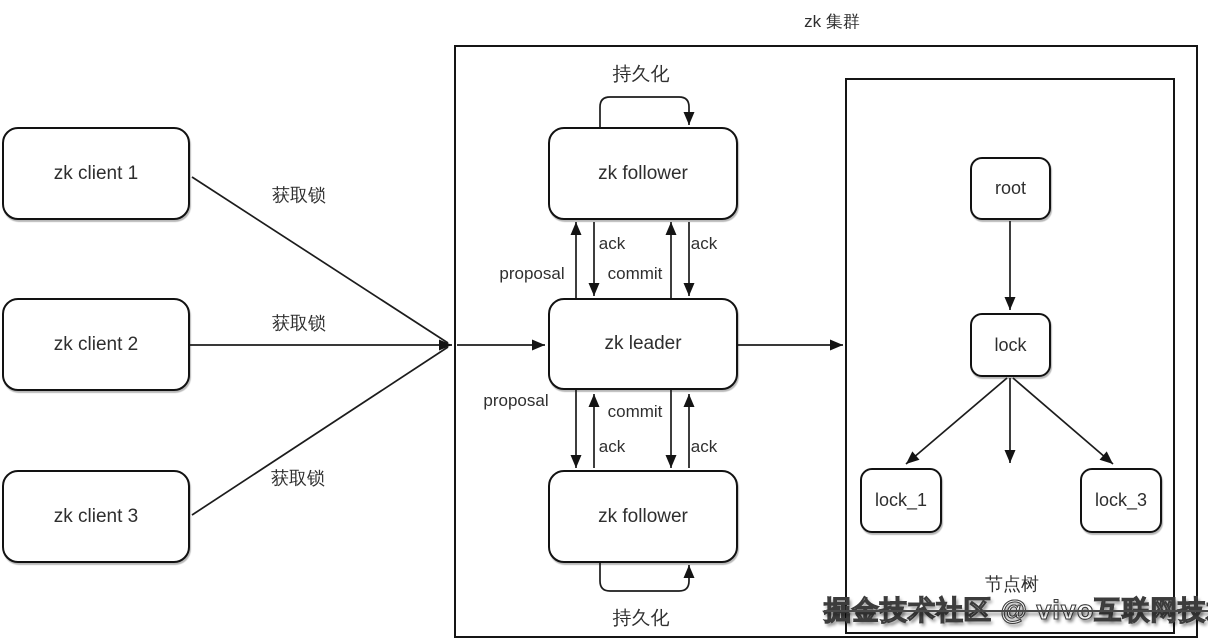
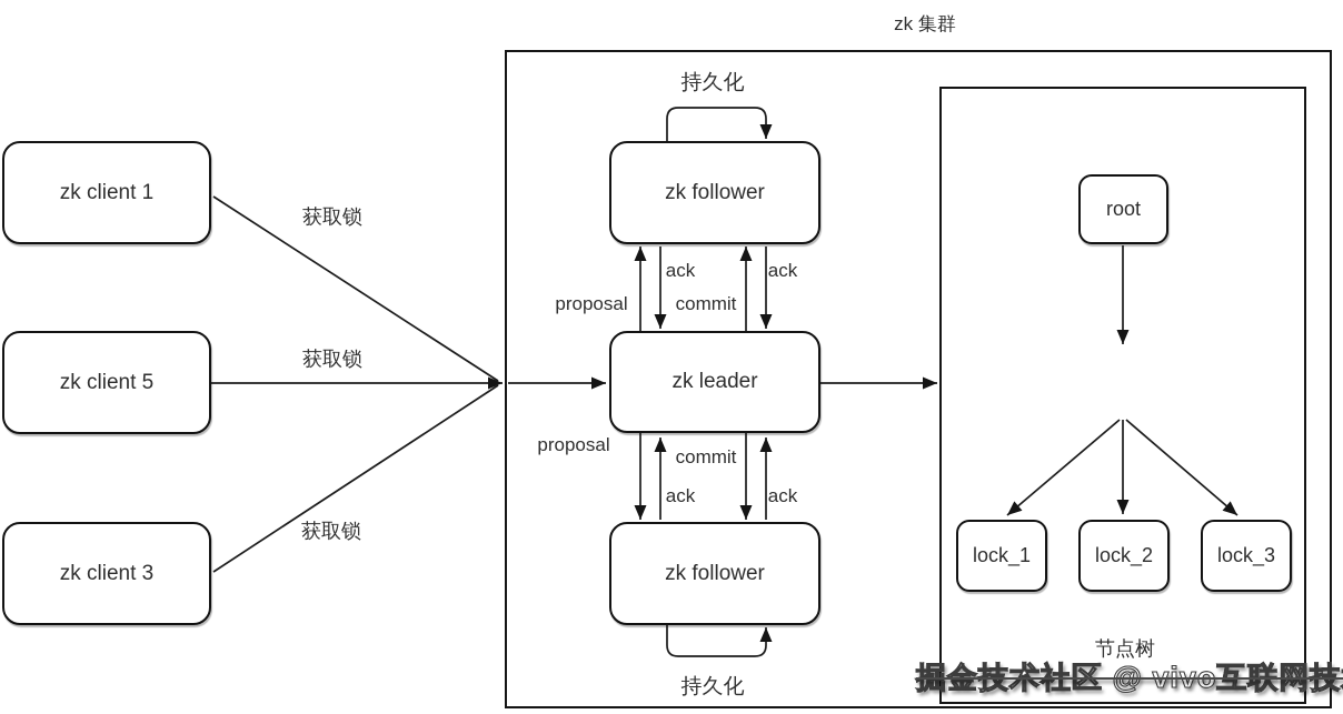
  zk client 1
- zk client 2
+ zk client 5
  zk client 3
  zk follower
  zk leader
  zk follower
  root
- lock
  lock_1
+ lock_2
  lock_3
  zk 集群
  持久化
  持久化
  获取锁
  获取锁
  获取锁
  proposal
  ack
  commit
  ack
  proposal
  commit
  ack
  ack
  节点树
  掘金技术社区 @ vivo互联网技
